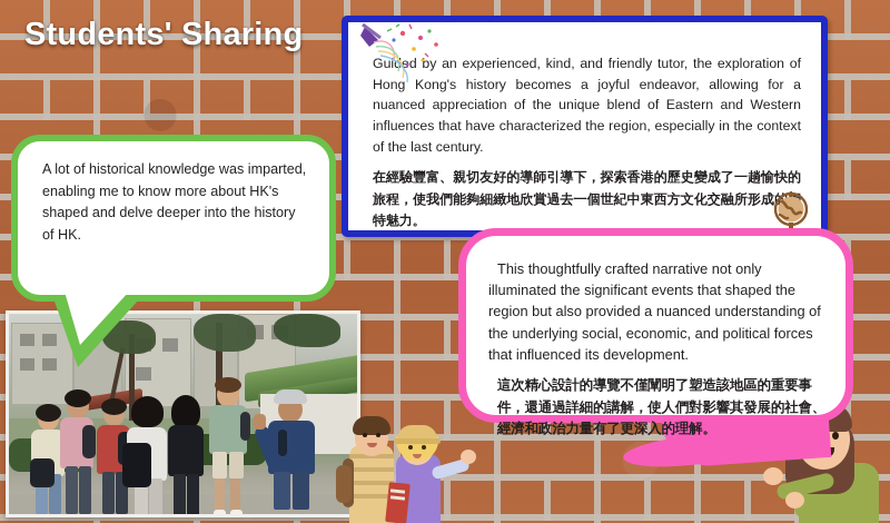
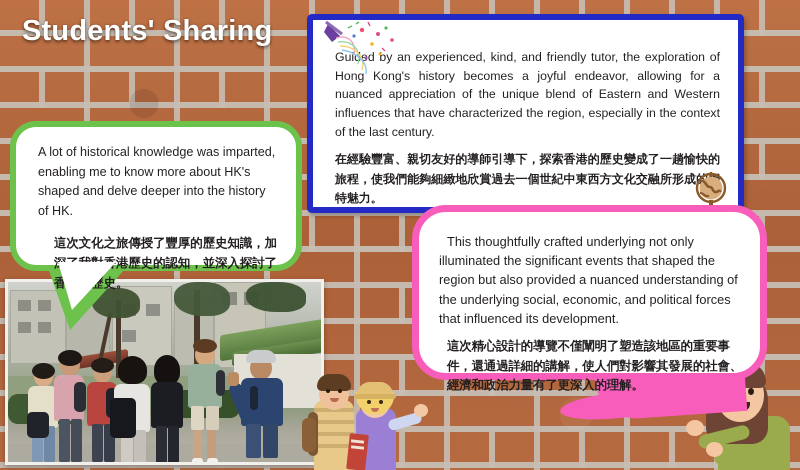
  Students' Sharing
  A lot of historical knowledge was imparted, enabling me to know more about HK's shaped and delve deeper into the history of HK.
+ 這次文化之旅傳授了豐厚的歷史知識，加深了我對香港歷史的認知，並深入探討了香港的歷史。
  Guied by an experienced, kind, and friendly tutor, the exploration of Hong Kong's history becomes a joyful endeavor, allowing for a nuanced appreciation of the unique blend of Eastern and Western influences that have characterized the region, especially in the context of the last century.
  在經驗豐富、親切友好的導師引導下，探索香港的歷史變成了一趟愉快的旅程，使我們能夠細緻地欣賞過去一個世紀中東西方文化交融所形成特魅力。
- This thoughtfully crafted narrative not only illuminated the significant events that shaped the region but also provided a nuanced understanding of the underlying social, economic, and political forces that influenced its development.
+ This thoughtfully crafted underlying not only illuminated the significant events that shaped the region but also provided a nuanced understanding of the underlying social, economic, and political forces that influenced its development.
  這次精心設計的導覽不僅闡明了塑造該地區的重要事件，還通過詳細的講解，使人們對影響其發展的社會、經濟和政治力量有了更深入的理解。
